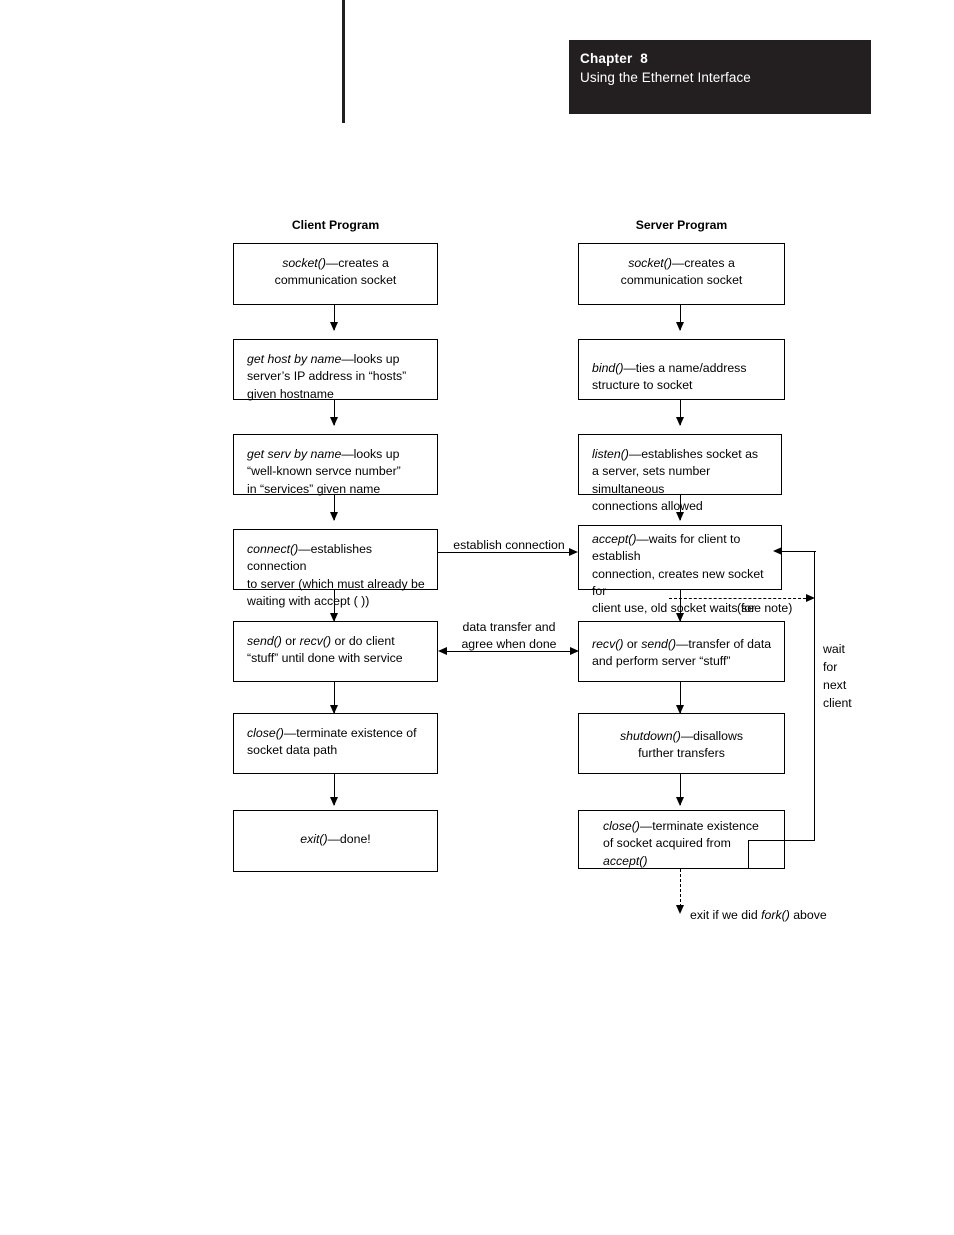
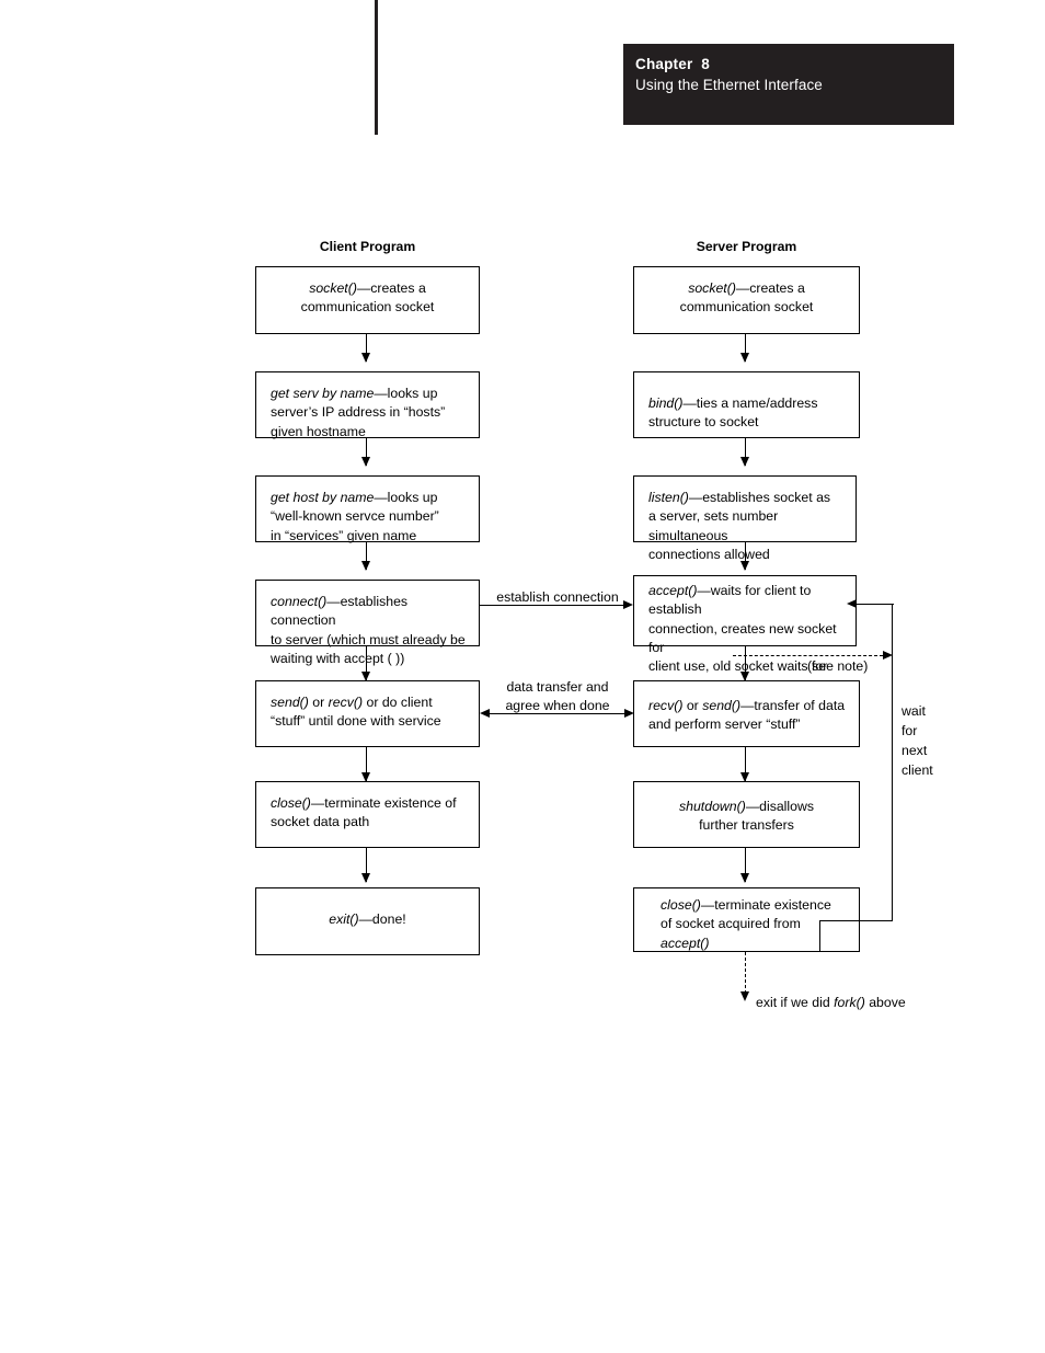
  Chapter 8
  Using the Ethernet Interface
  Client Program
  Server Program
  socket()—creates a
  communication socket
- get host by name—looks up
+ get serv by name—looks up
  server’s IP address in “hosts”
  given hostname
- get serv by name—looks up
+ get host by name—looks up
  “well-known servce number”
  in “services” given name
  connect()—establishes connection
  to server (which must already be
  waiting with accept ( ))
  send() or recv() or do client
  “stuff” until done with service
  close()—terminate existence of
  socket data path
  exit()—done!
  socket()—creates a
  communication socket
  bind()—ties a name/address
  structure to socket
  listen()—establishes socket as
  a server, sets number simultaneous
  connections allowed
  accept()—waits for client to establish
  connection, creates new socket for
  client use, old scket waits for
  recv() or send()—transfer of data
  and perform server “stuff”
  shutdown()—disallows
  further transfers
  close()—terminate existence
  of socket acquired from
  accept()
  establish connection
  data transfer and
  agree when done
  wait
  for
  next
  client
  (see note)
  exit if we did fork() above
